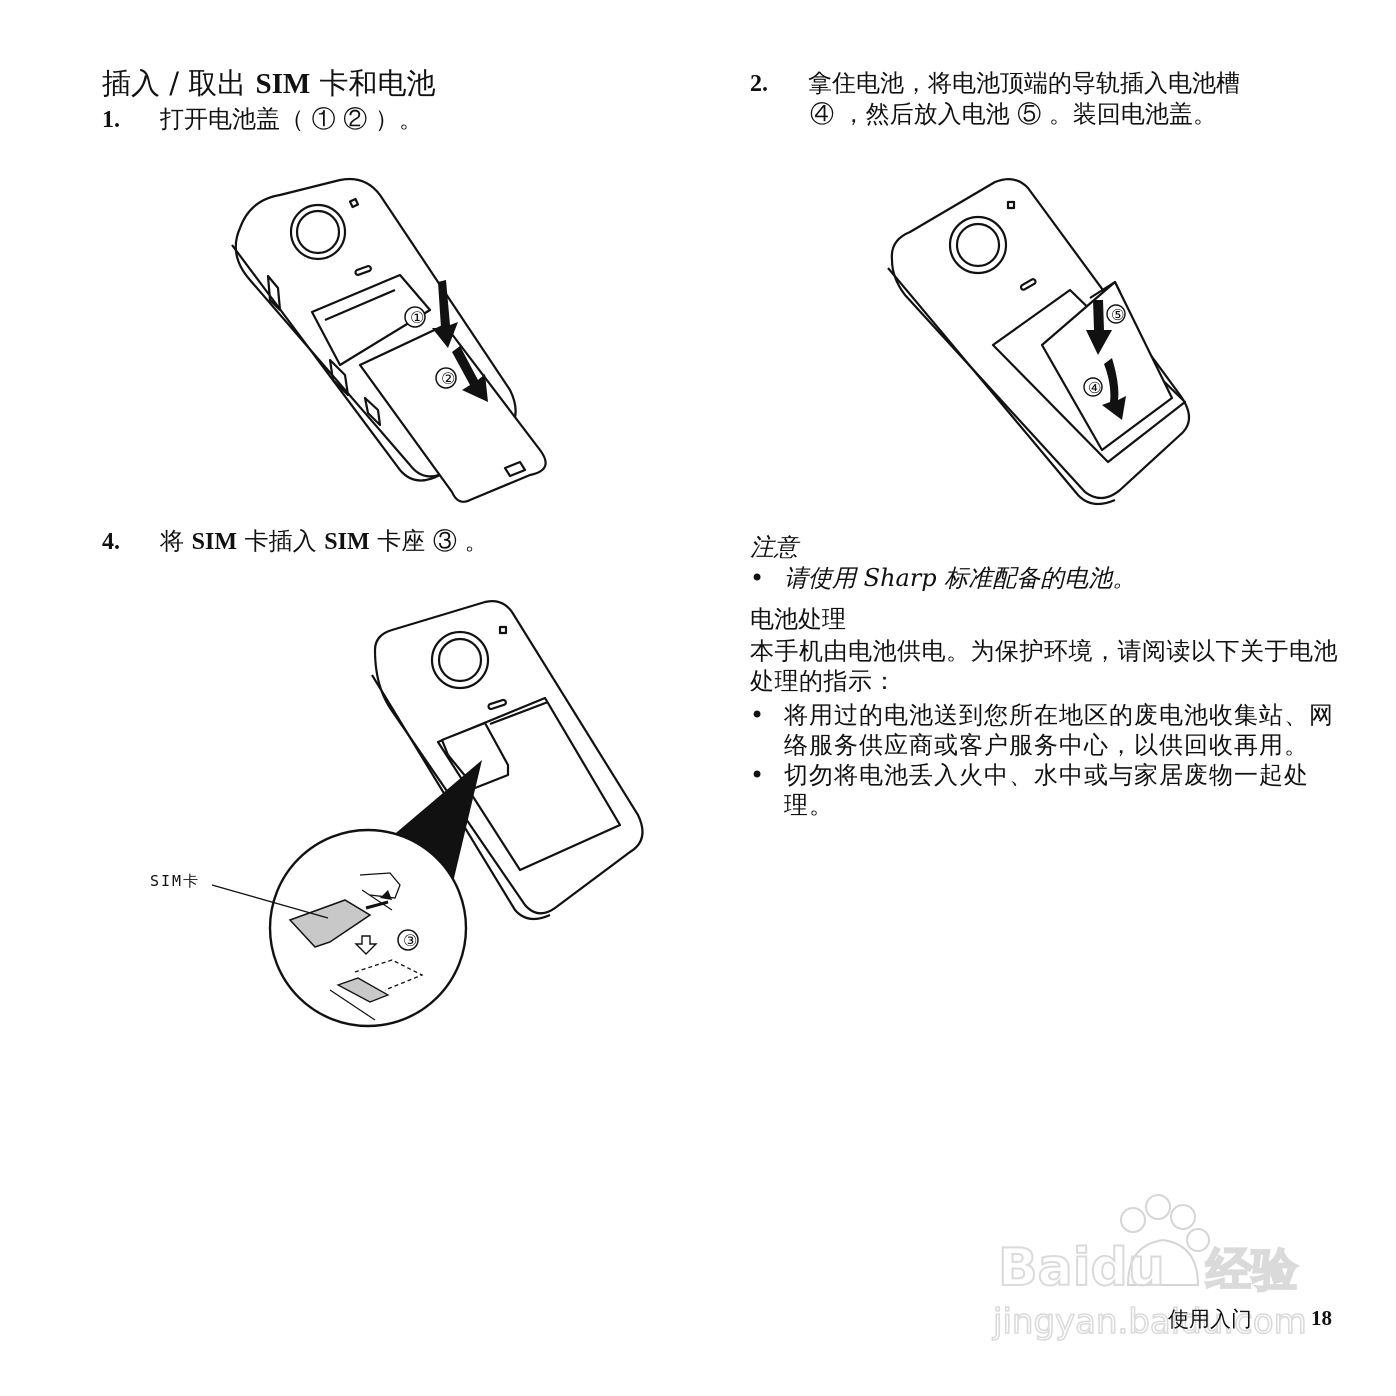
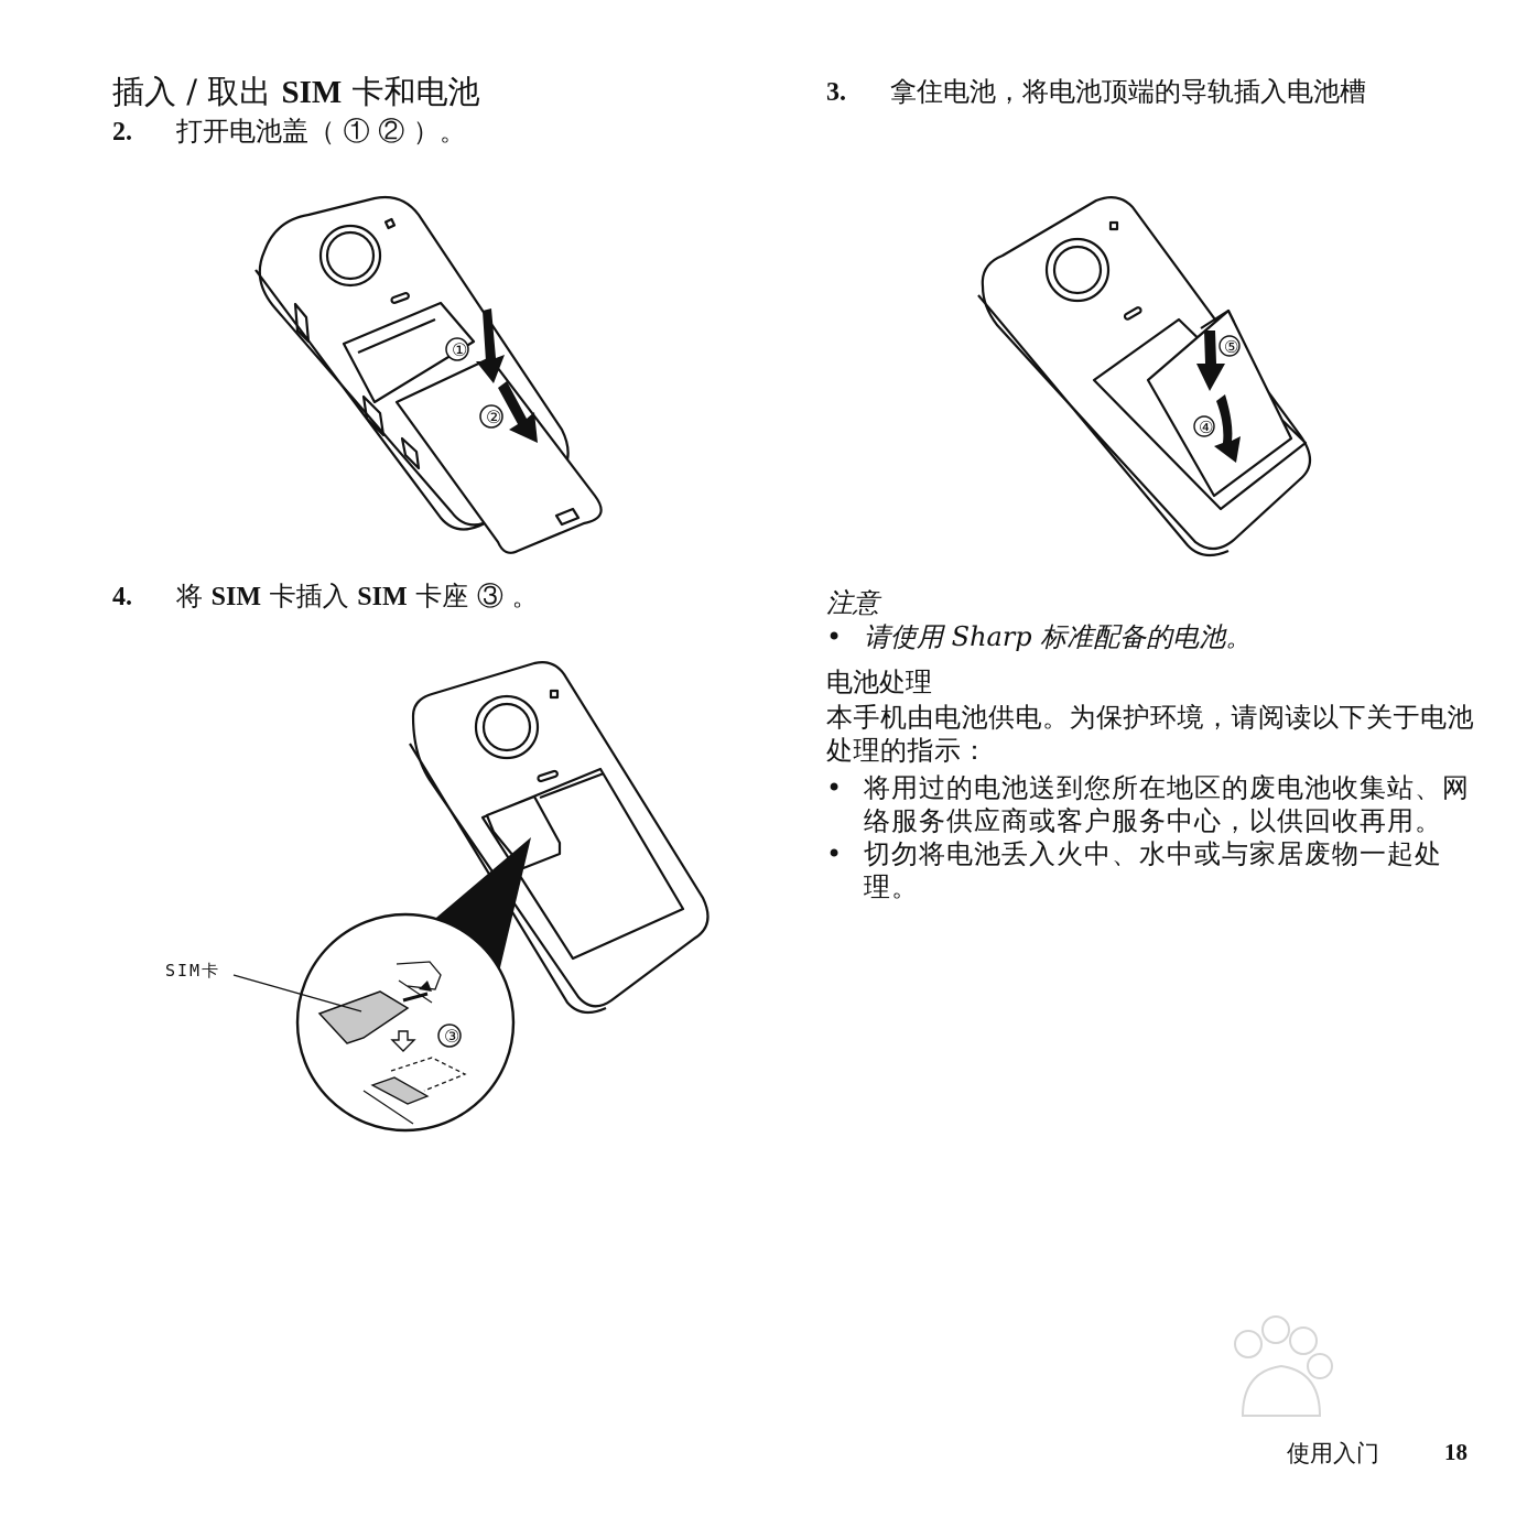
  插入 / 取出 SIM 卡和电池
- 1. 打开电池盖（ ① ② ）。
+ 2. 打开电池盖（ ① ② ）。
  ①
  ②
  4. 将 SIM 卡插入 SIM 卡座 ③ 。
  ③
  SIM卡
- 2. 拿住电池，将电池顶端的导轨插入电池槽
+ 3. 拿住电池，将电池顶端的导轨插入电池槽
- ④ ，然后放入电池 ⑤ 。装回电池盖。
  ⑤
  ④
  注意
  • 请使用 Sharp 标准配备的电池。
  电池处理
  本手机由电池供电。为保护环境，请阅读以下关于电池处理的指示：
  •
  将用过的电池送到您所在地区的废电池收集站、网络服务供应商或客户服务中心，以供回收再用。
  •
  切勿将电池丢入火中、水中或与家居废物一起处理。
- Baidu
- 经验
- jingyan.baidu.com
  使用入门
  18
